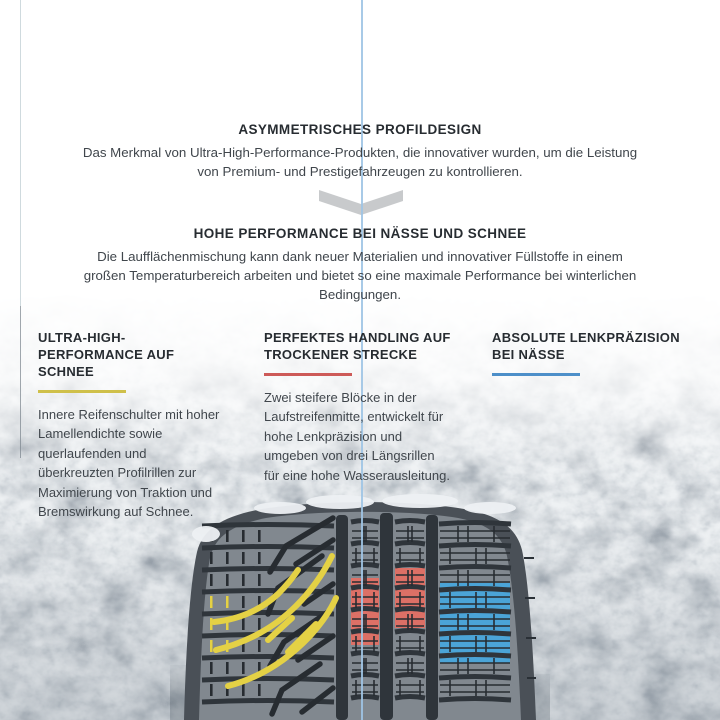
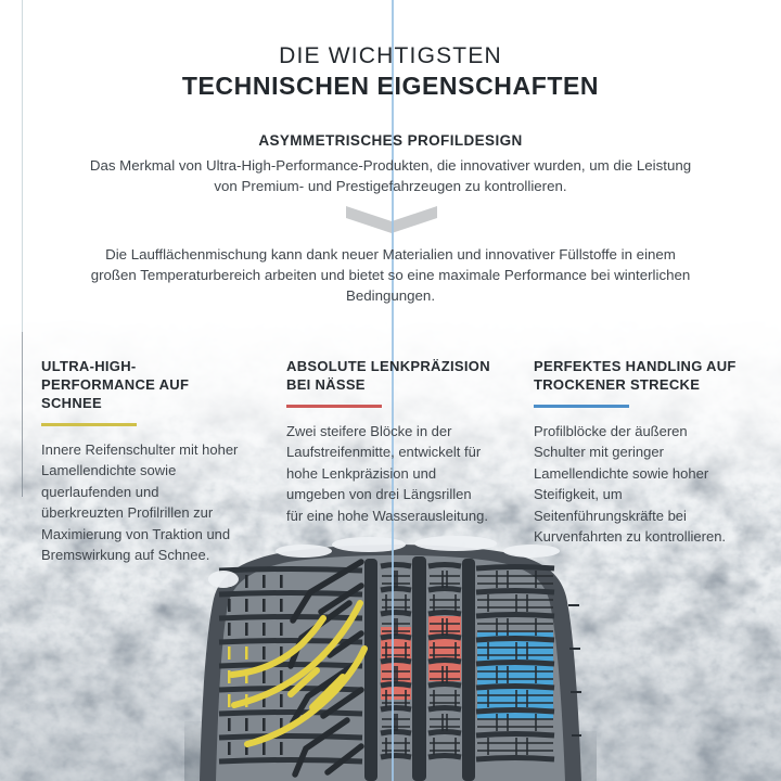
+ DIE WICHTIGSTEN
+ TECHNISCHEN EIGENSCHAFTEN
  ASYMMETRISCHES PROFILDESIGN
  Das Merkmal von Ultra-High-Performance-Produkten, die innovativer wurden, um die Leistung von Premium- und Prestigefahrzeugen zu kontrollieren.
- HOHE PERFORMANCE BEI NÄSSE UND SCHNEE
  Die Laufflächenmischung kann dank neuer Materialien und innovativer Füllstoffe in einem großen Temperaturbereich arbeiten und bietet so eine maximale Performance bei winterlichen Bedingungen.
  ULTRA-HIGH-PERFORMANCE AUF SCHNEE
  Innere Reifenschulter mit hoher Lamellendichte sowie querlaufenden und überkreuzten Profilrillen zur Maximierung von Traktion und Bremswirkung auf Schnee.
- PERFEKTES HANDLING AUF TROCKENER STRECKE
+ ABSOLUTE LENKPRÄZISION BEI NÄSSE
  Zwei steifere Blöcke in der Laufstreifenmitte, entwickelt für hohe Lenkpräzision und umgeben von drei Längsrillen für eine hohe Wasserausleitung.
- ABSOLUTE LENKPRÄZISION BEI NÄSSE
+ PERFEKTES HANDLING AUF TROCKENER STRECKE
+ Profilblöcke der äußeren Schulter mit geringer Lamellendichte sowie hoher Steifigkeit, um Seitenführungskräfte bei Kurvenfahrten zu kontrollieren.
